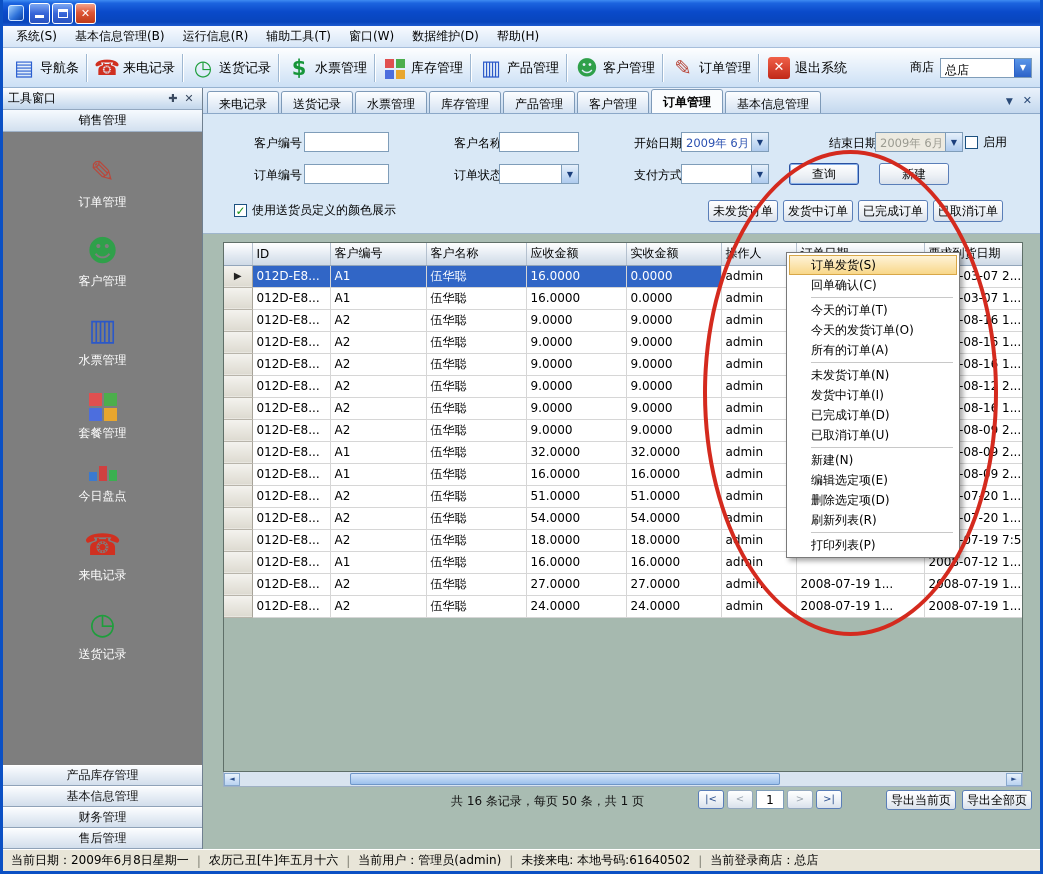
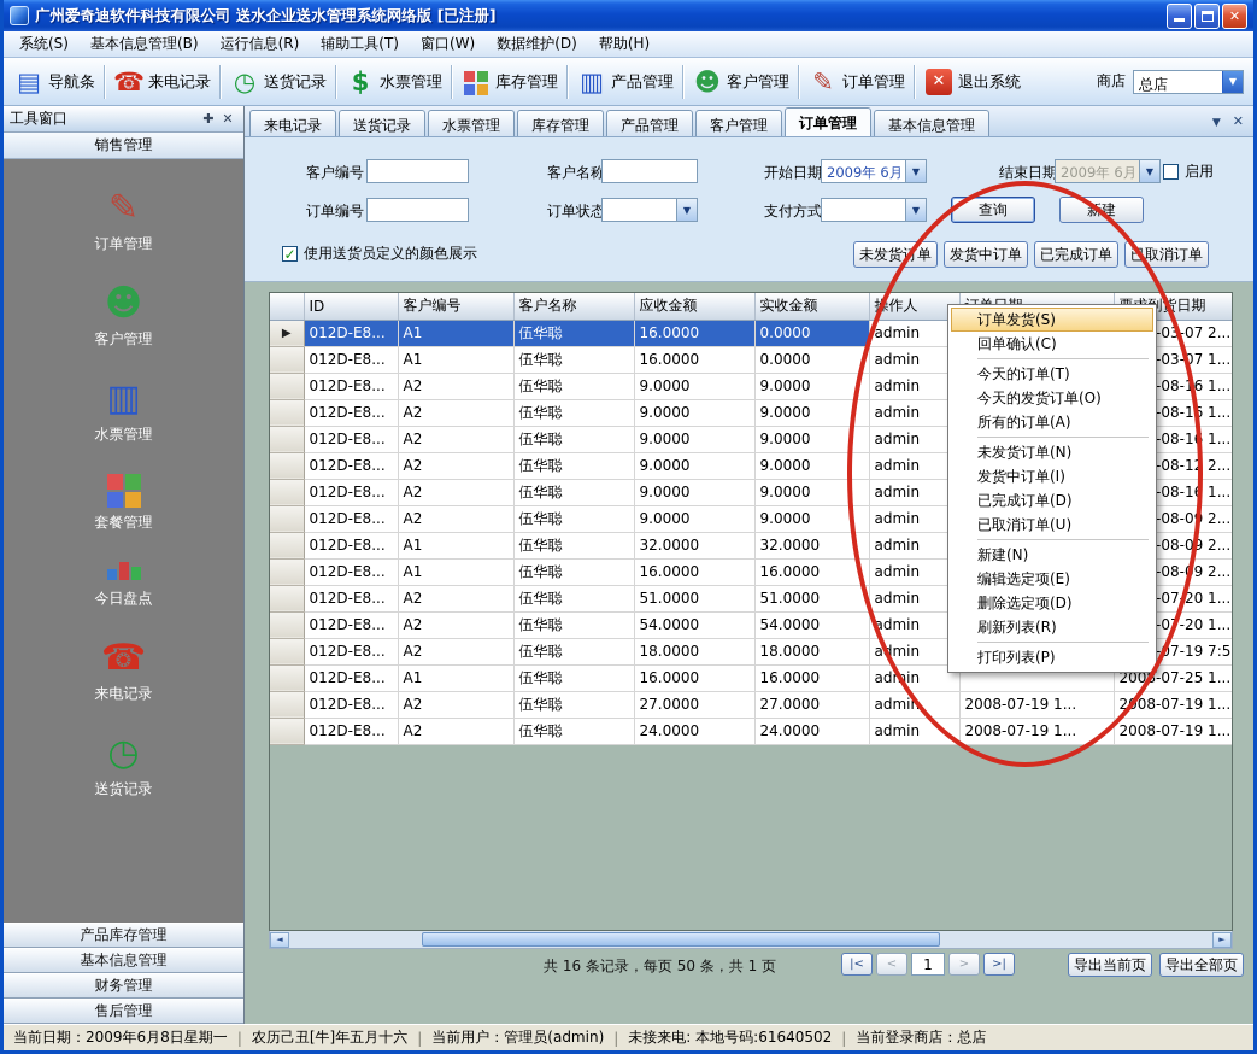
+ 广州爱奇迪软件科技有限公司 送水企业送水管理系统网络版 [已注册]
  系统(S)
  基本信息管理(B)
  运行信息(R)
  辅助工具(T)
  窗口(W)
  数据维护(D)
  帮助(H)
  ▤
  导航条
  ☎
  来电记录
  ◷
  送货记录
  $
  水票管理
  库存管理
  ▥
  产品管理
  ☻
  客户管理
  ✎
  订单管理
  ✕
  退出系统
  商店
  总店
  工具窗口
  销售管理
  ✎
  订单管理
  ☻
  客户管理
  ▥
  水票管理
  套餐管理
  今日盘点
  ☎
  来电记录
  ◷
  送货记录
  产品库存管理
  基本信息管理
  财务管理
  售后管理
  来电记录
  送货记录
  水票管理
  库存管理
  产品管理
  客户管理
  订单管理
  基本信息管理
  客户编号
  客户名称
  开始日期
  2009年 6月
  结束日期
  2009年 6月
  启用
  订单编号
  订单状态
  支付方式
  查询
  新建
  使用送货员定义的颜色展示
  未发货订单
  发货中订单
  已完成订单
  已取消订单
  	ID	客户编号	客户名称	应收金额	实收金额	操作人		货日期
  	012D-E8...	A1	伍华聪	16.0000	0.0000	admin		-03-07 2...
  	012D-E8...	A1	伍华聪	16.0000	0.0000	admin		-03-07 1...
  	012D-E8...	A2	伍华聪	9.0000	9.0000	admin		-08-16 1...
  	012D-E8...	A2	伍华聪	9.0000	9.0000	admin		-08-16 1...
  	012D-E8...	A2	伍华聪	9.0000	9.0000	admin		-08-16 1...
  	012D-E8...	A2	伍华聪	9.0000	9.0000	admin		-08-12 2...
  	012D-E8...	A2	伍华聪	9.0000	9.0000	admin		-08-16 1...
  	012D-E8...	A2	伍华聪	9.0000	9.0000	admin		-08-09 2...
  	012D-E8...	A1	伍华聪	32.0000	32.0000	admin		-08-09 2...
  	012D-E8...	A1	伍华聪	16.0000	16.0000	admin		-08-09 2...
  	012D-E8...	A2	伍华聪	51.0000	51.0000	admin		-07-20 1...
  	012D-E8...	A2	伍华聪	54.0000	54.0000	admin		-07-20 1...
  	012D-E8...	A2	伍华聪	18.0000	18.0000	admin		-07-19 7:5
- 	012D-E8...	A1	伍华聪	16.0000	16.0000	admin		2008-07-12 1...
+ 	012D-E8...	A1	伍华聪	16.0000	16.0000	admin		2008-07-25 1...
  	012D-E8...	A2	伍华聪	27.0000	27.0000	admin	2008-07-19 1...	2008-07-19 1...
  	012D-E8...	A2	伍华聪	24.0000	24.0000	admin	2008-07-19 1...	2008-07-19 1...
  共 16 条记录，每页 50 条，共 1 页
  |<
  <
  1
  >
  >|
  导出当前页
  导出全部页
  当前日期：2009年6月8日星期一
  |
  农历己丑[牛]年五月十六
  |
  当前用户：管理员(admin)
  |
  未接来电: 本地号码:61640502
  |
  当前登录商店：总店
  订单发货(S)
  回单确认(C)
  今天的订单(T)
  今天的发货订单(O)
  所有的订单(A)
  未发货订单(N)
  发货中订单(I)
  已完成订单(D)
  已取消订单(U)
  新建(N)
  编辑选定项(E)
  删除选定项(D)
  刷新列表(R)
  打印列表(P)
